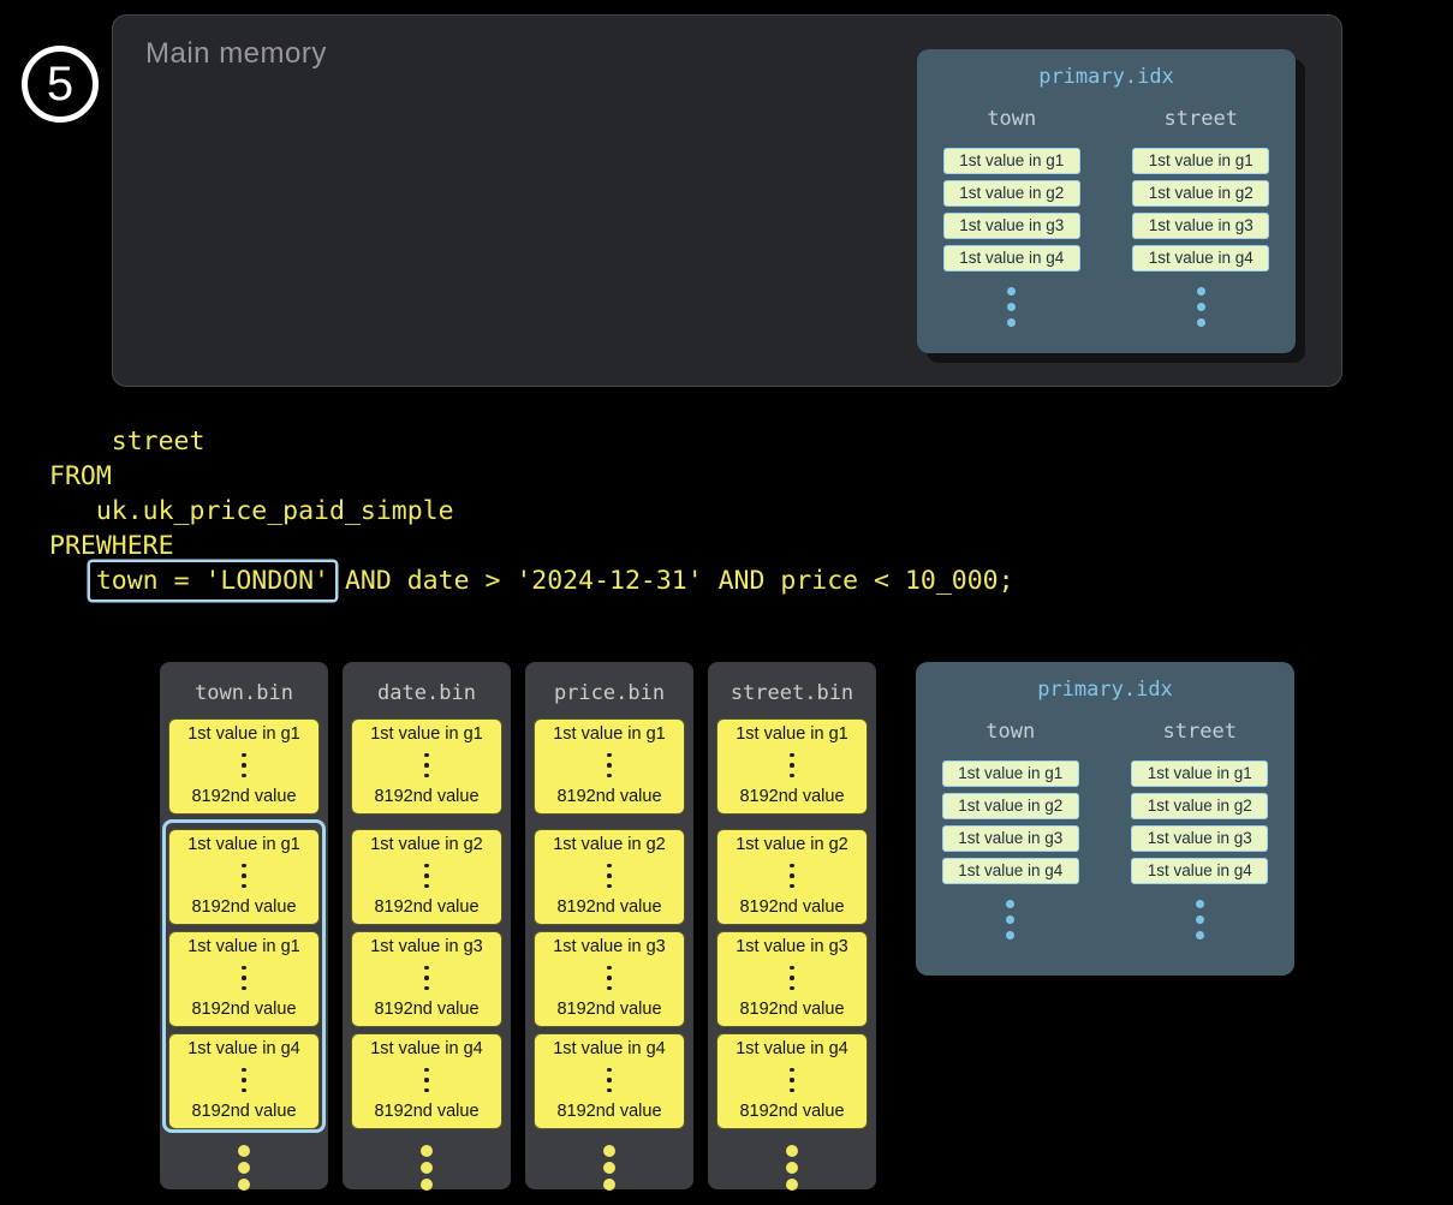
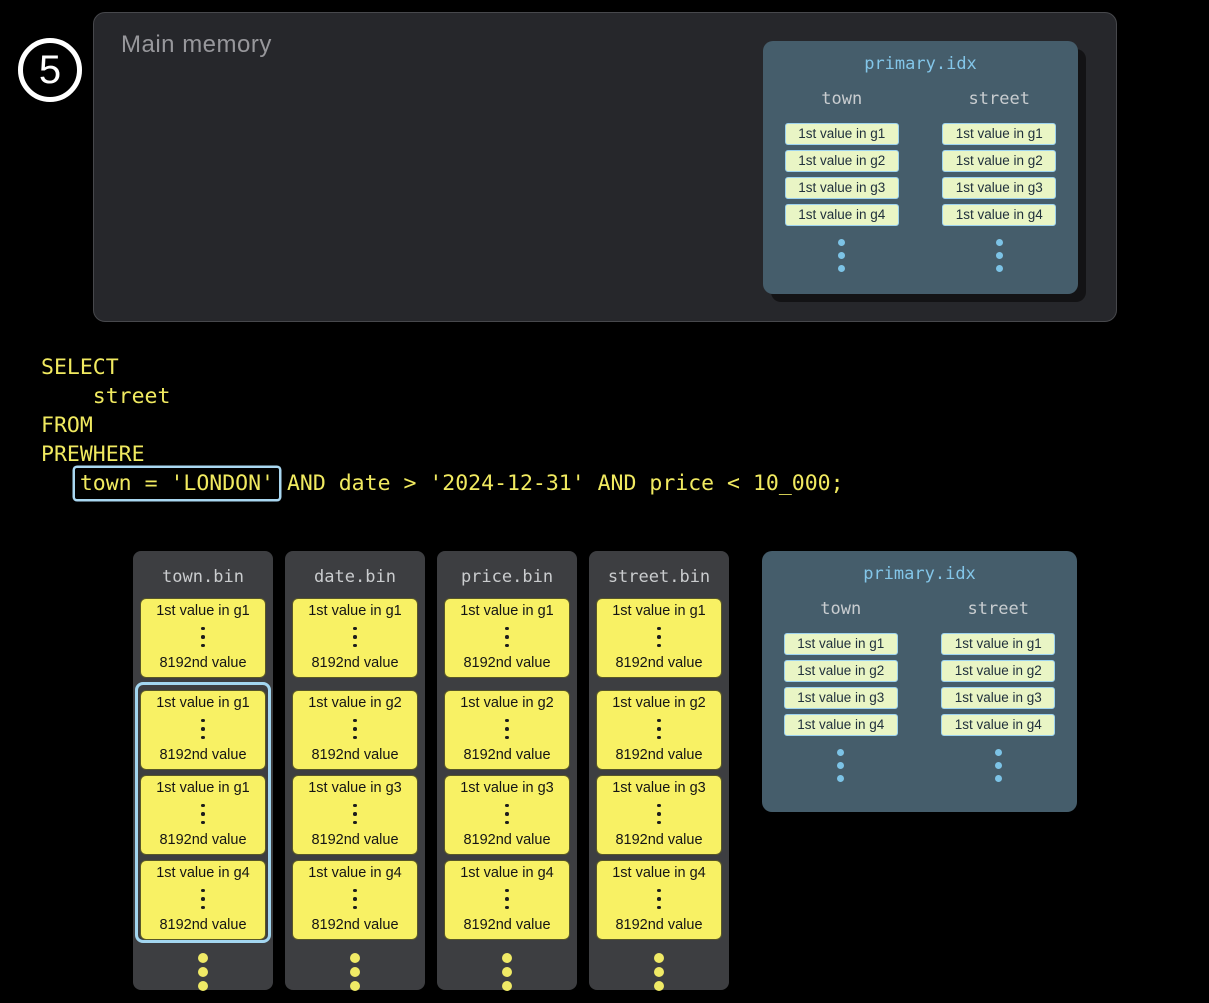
  5
  Main memory
  primary.idx
  town
  1st value in g1
  1st value in g2
  1st value in g3
  1st value in g4
  street
  1st value in g1
  1st value in g2
  1st value in g3
  1st value in g4
+ SELECT
  street
  FROM
- uk.uk_price_paid_simple
  PREWHERE
  town = 'LONDON' AND date > '2024-12-31' AND price < 10_000;
  town.bin
  1st value in g1
  8192nd value
  1st value in g1
  8192nd value
  1st value in g1
  8192nd value
  1st value in g4
  8192nd value
  date.bin
  1st value in g1
  8192nd value
  1st value in g2
  8192nd value
  1st value in g3
  8192nd value
  1st value in g4
  8192nd value
  price.bin
  1st value in g1
  8192nd value
  1st value in g2
  8192nd value
  1st value in g3
  8192nd value
  1st value in g4
  8192nd value
  street.bin
  1st value in g1
  8192nd value
  1st value in g2
  8192nd value
  1st value in g3
  8192nd value
  1st value in g4
  8192nd value
  primary.idx
  town
  1st value in g1
  1st value in g2
  1st value in g3
  1st value in g4
  street
  1st value in g1
  1st value in g2
  1st value in g3
  1st value in g4
